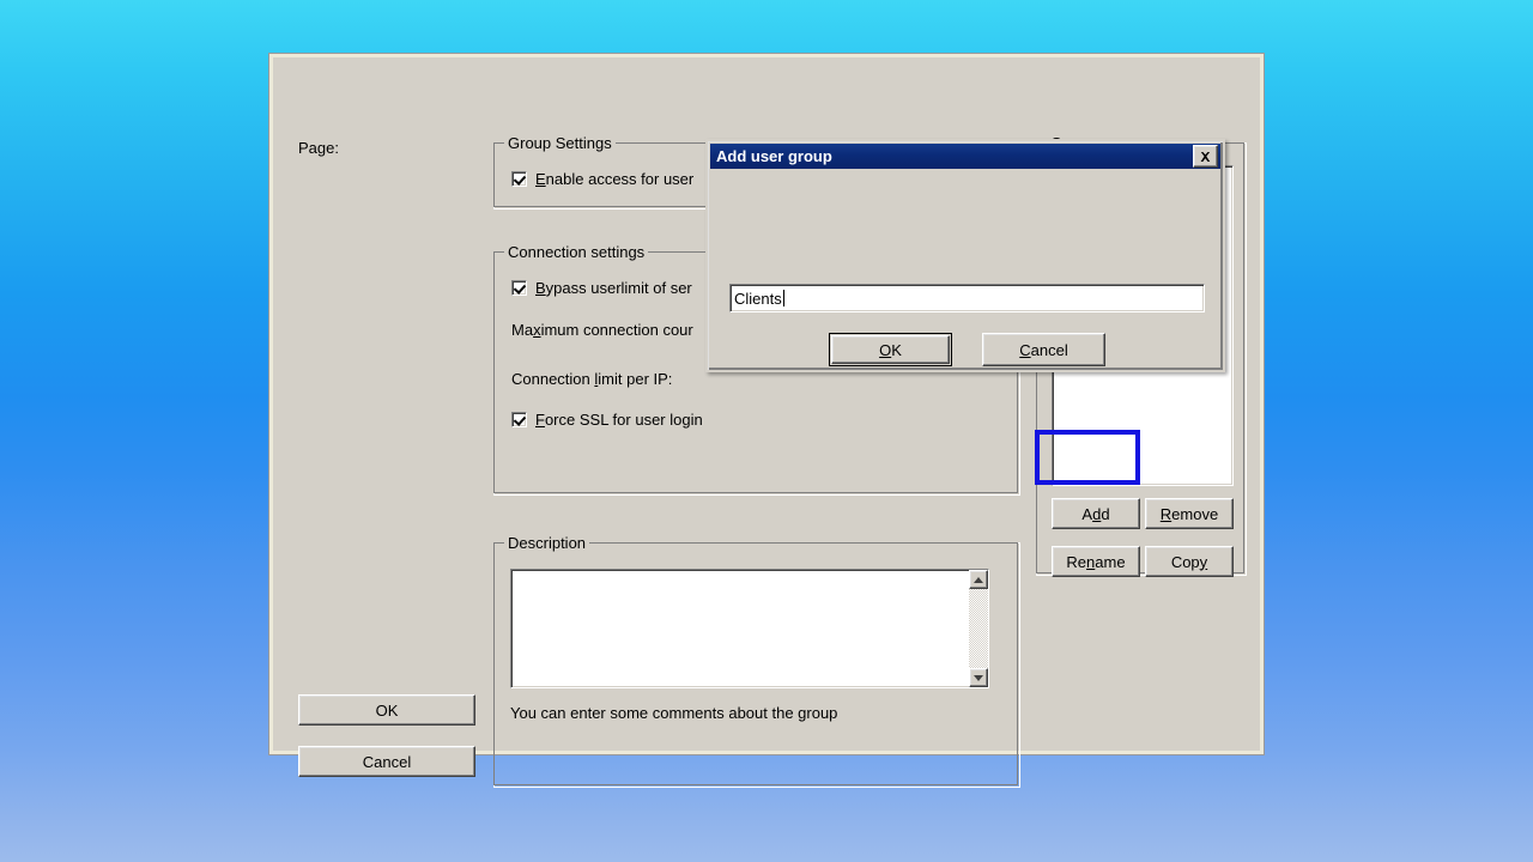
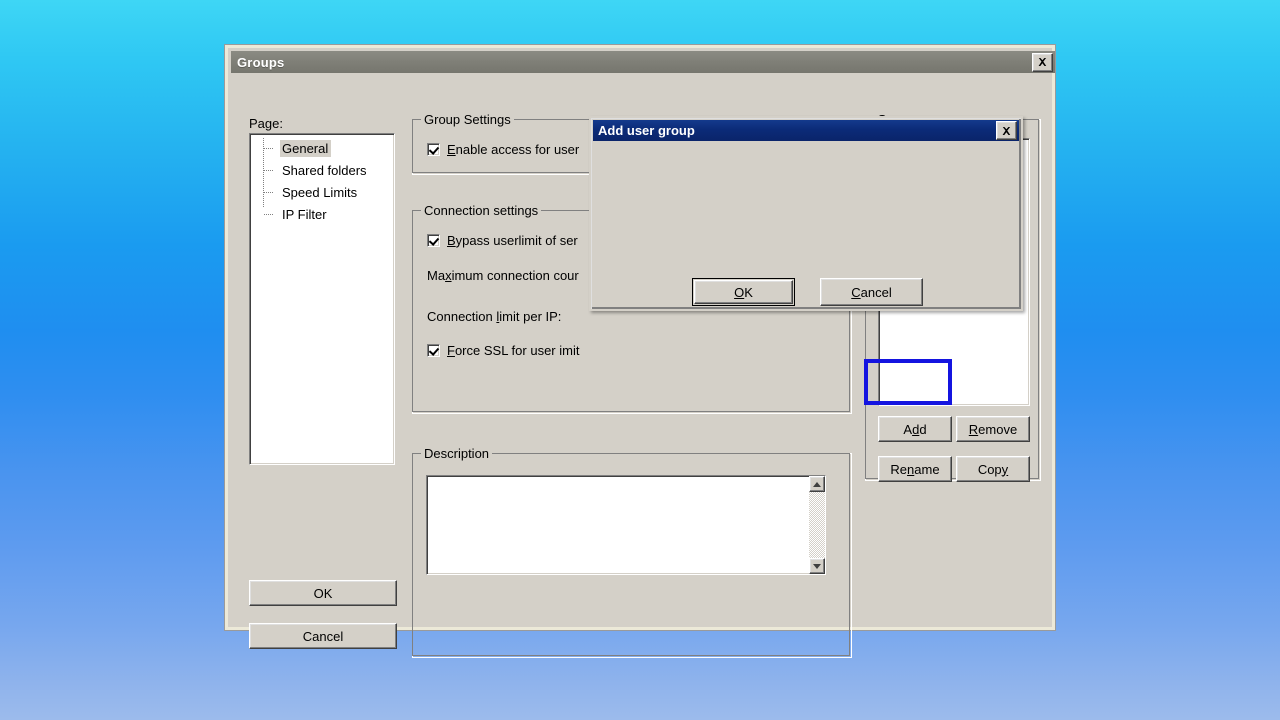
+ Groups
  Page:
+ General
+ Shared folders
+ Speed Limits
+ IP Filter
  OK
  Cancel
  Group Settings
  Enable access for user
  Connection settings
  Bypass userlimit of ser
  Maximum connection cour
  Connection limit per IP:
- Force SSL for user login
+ Force SSL for user imit
  Description
- You can enter some comments about the group
  Add
  Remove
  Rename
  Copy
  Add user group
- Clients
  OK
  Cancel
